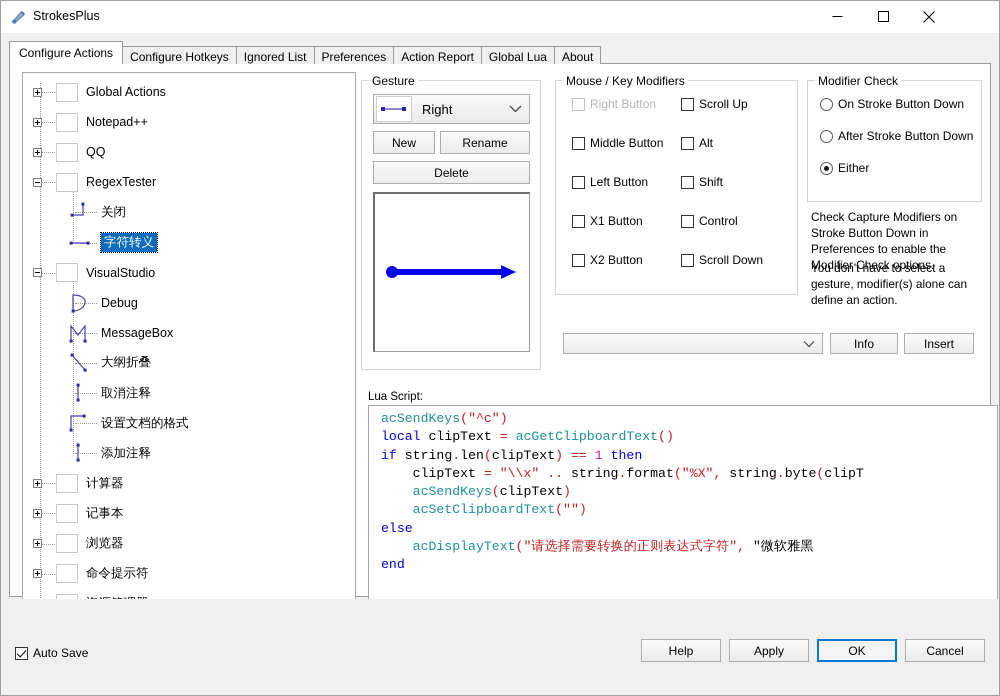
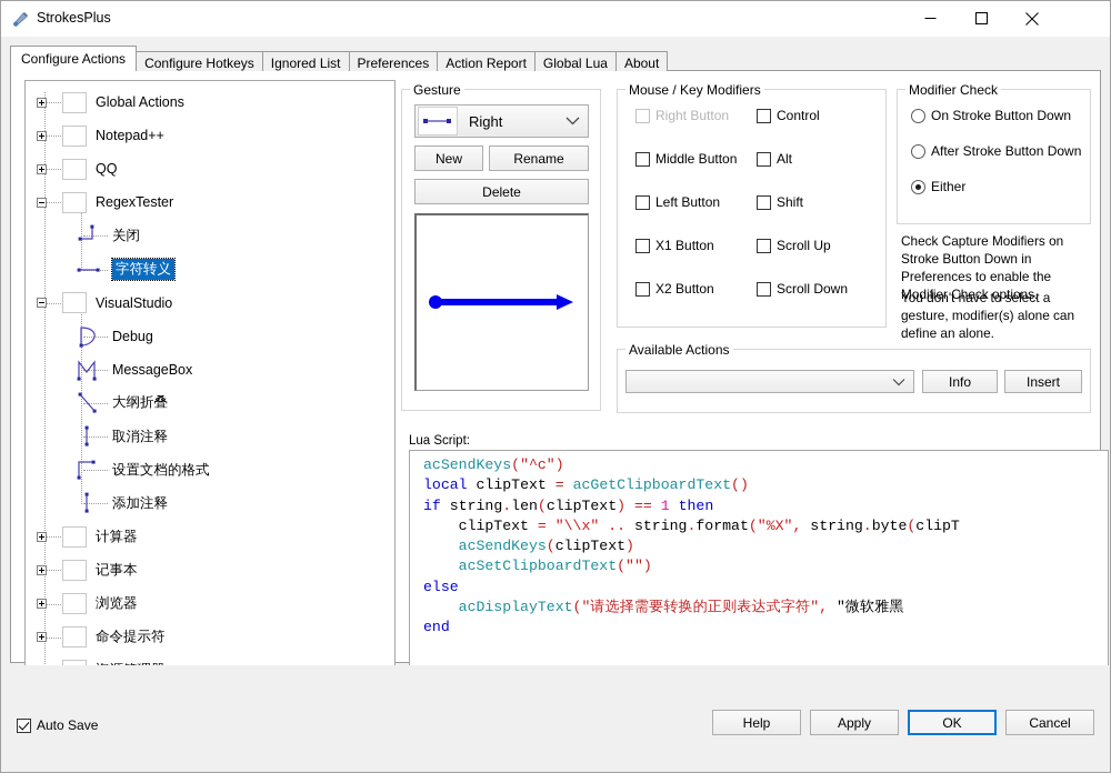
  StrokesPlus
  Configure Actions
  Configure Hotkeys
  Ignored List
  Preferences
  Action Report
  Global Lua
  About
  Global Actions
  Notepad++
  QQ
  RegexTester
  关闭
  字符转义
  VisualStudio
  Debug
  MessageBox
  大纲折叠
  取消注释
  设置文档的格式
  添加注释
  计算器
  记事本
  浏览器
  命令提示符
  Gesture
  Right
  New
  Rename
  Delete
  Mouse / Key Modifiers
  Right Button
  Middle Button
  Left Button
  X1 Button
  X2 Button
- Scroll Up
+ Control
  Alt
  Shift
- Control
+ Scroll Up
  Scroll Down
  Modifier Check
  On Stroke Button Down
  After Stroke Button Down
  Either
  Check Capture Modifiers on Stroke Button Down in Preferences to enable the Modifier Check options.
- You don't have to select a gesture, modifier(s) alone can define an action.
+ You don't have to select a gesture, modifier(s) alone can define an alone.
+ Available Actions
  Info
  Insert
  Lua Script:
  acSendKeys("^c") local clipText = acGetClipboardText() if string.len(clipText) == 1 then clipText = "\\x" .. string.format("%X", string.byte(clipT acSendKeys(clipText) acSetClipboardText("") else acDisplayText("请选择需要转换的正则表达式字符", "微软雅黑
  end
  Auto Save
  Help
  Apply
  OK
  Cancel
